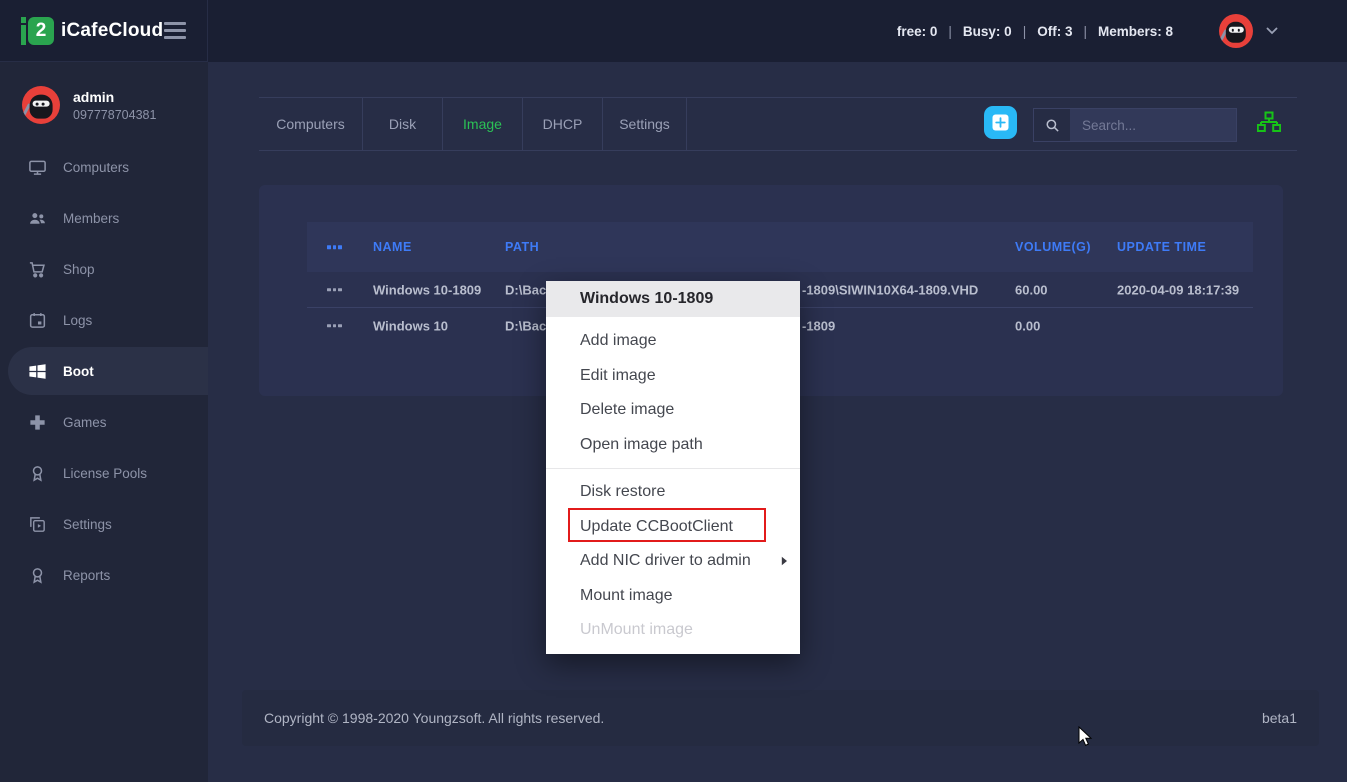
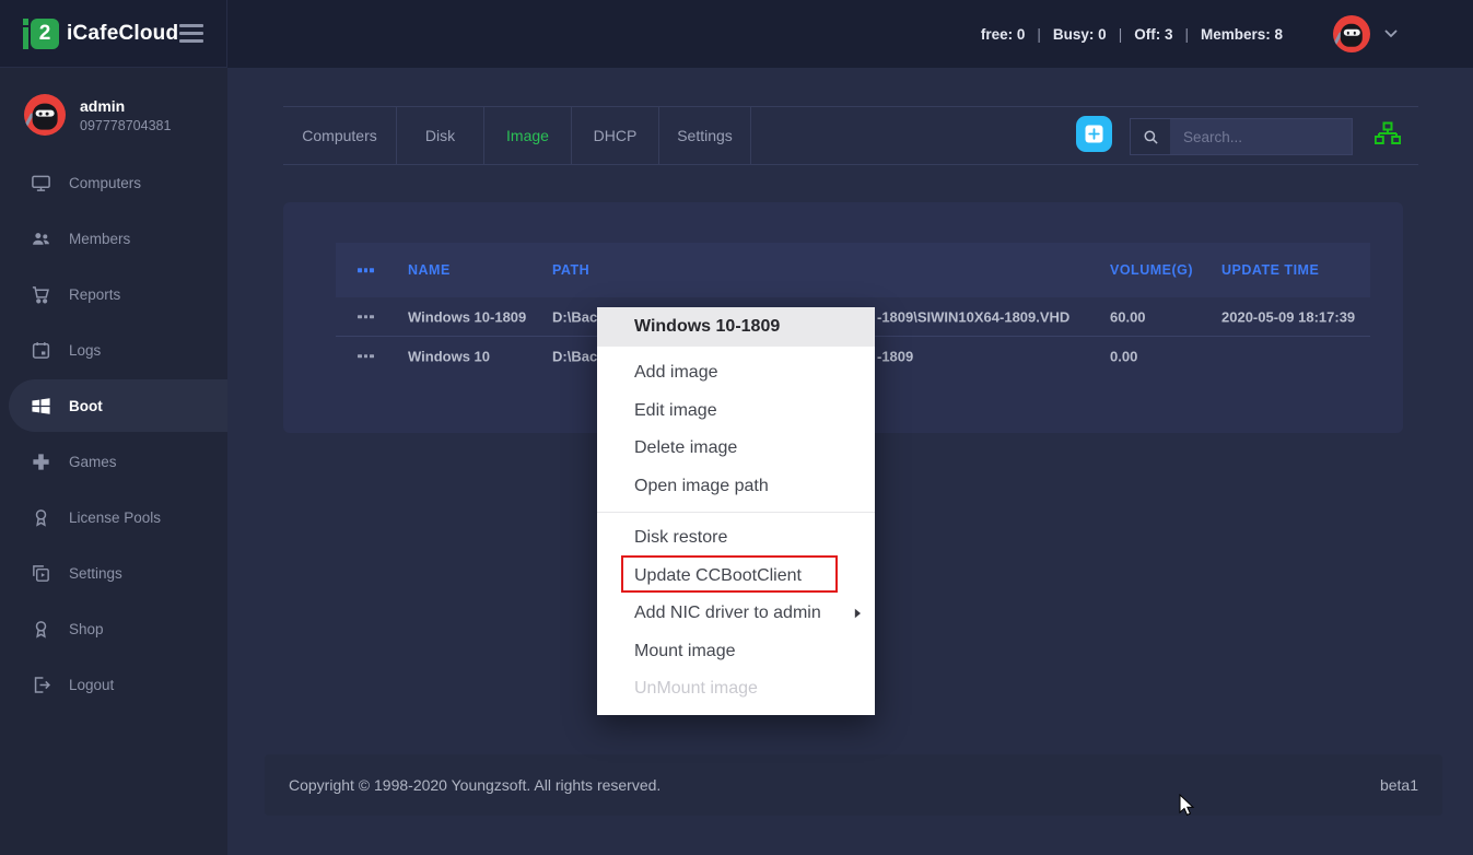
  2
  iCafeCloud
  free: 0
  |
  Busy: 0
  |
  Off: 3
  |
  Members: 8
  admin
  097778704381
  Computers
  Members
- Shop
+ Reports
  Logs
  Boot
  Games
  License Pools
  Settings
- Reports
+ Shop
+ Logout
  Computers
  Disk
  Image
  DHCP
  Settings
  Search...
  NAME
  PATH
  VOLUME(G)
  UPDATE TIME
  Windows 10-1809
  D:\Bac
  -1809\SIWIN10X64-1809.VHD
  60.00
- 2020-04-09 18:17:39
+ 2020-05-09 18:17:39
  Windows 10
  D:\Bac
  -1809
  0.00
  Windows 10-1809
  Add image
  Edit image
  Delete image
  Open image path
  Disk restore
  Update CCBootClient
  Add NIC driver to admin
  Mount image
  UnMount image
  Copyright © 1998-2020 Youngzsoft. All rights reserved.
  beta1
